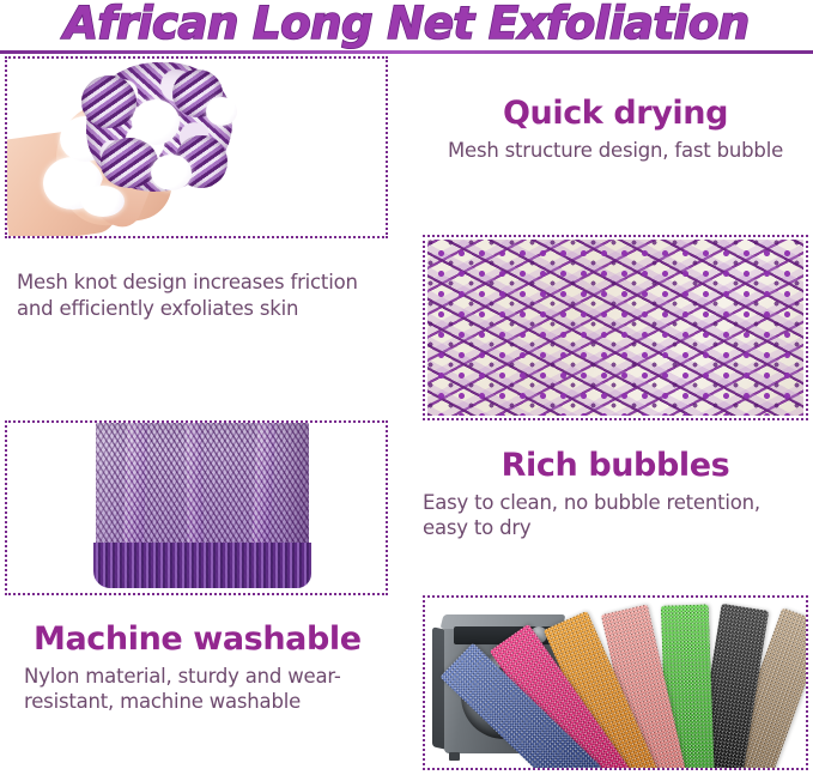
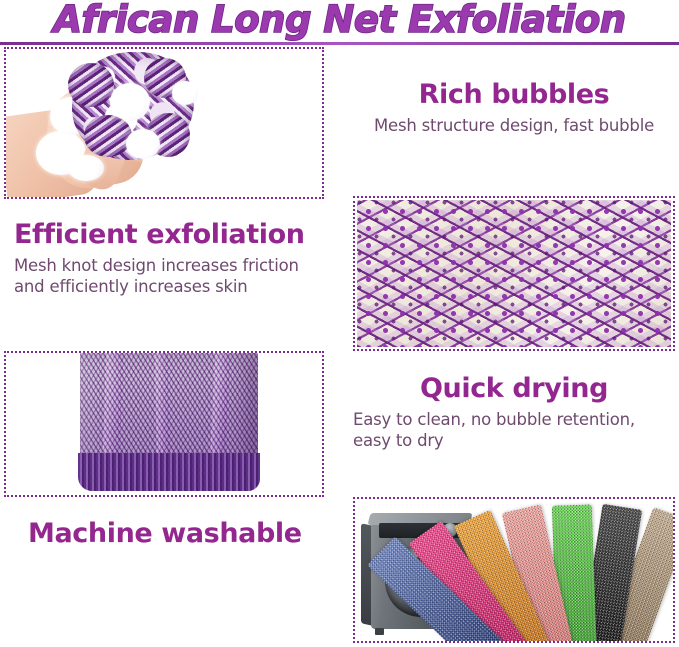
  African Long Net Exfoliation
- Quick drying
+ Rich bubbles
  Mesh structure design, fast bubble
+ Efficient exfoliation
- Mesh knot design increases friction and efficiently exfoliates skin
+ Mesh knot design increases friction and efficiently increases skin
- Rich bubbles
+ Quick drying
  Easy to clean, no bubble retention, easy to dry
  Machine washable
- Nylon material, sturdy and wear-resistant, machine washable
